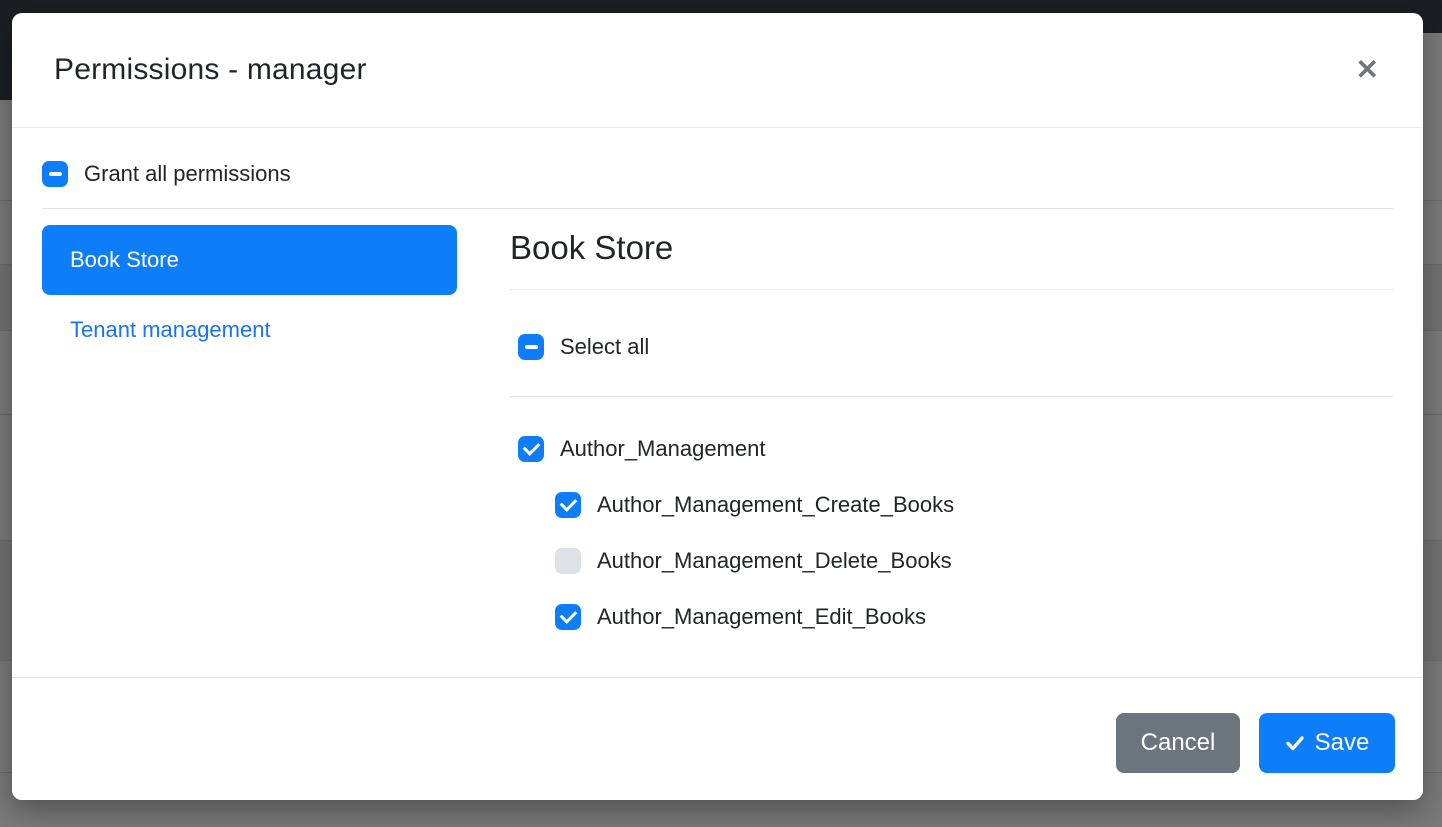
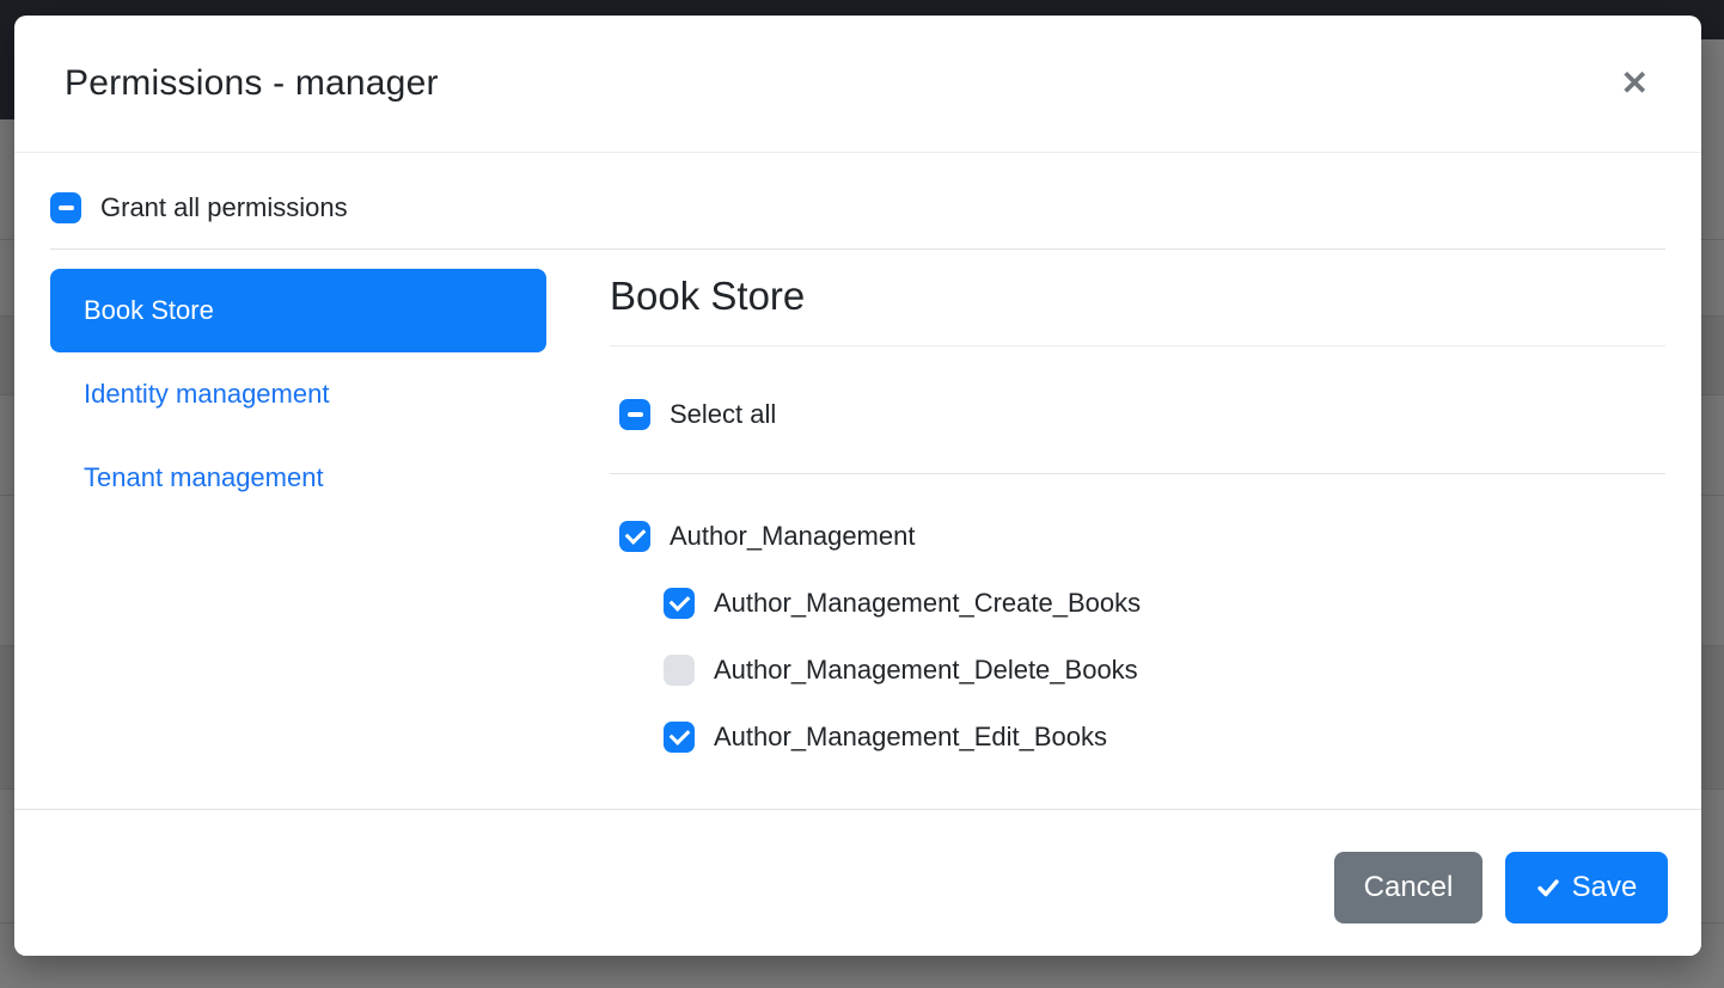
  Permissions - manager
  ✕
  Grant all permissions
  Book Store
+ Identity management
  Tenant management
  Book Store
  Select all
  Author_Management
  Author_Management_Create_Books
  Author_Management_Delete_Books
  Author_Management_Edit_Books
  Cancel
  Save
